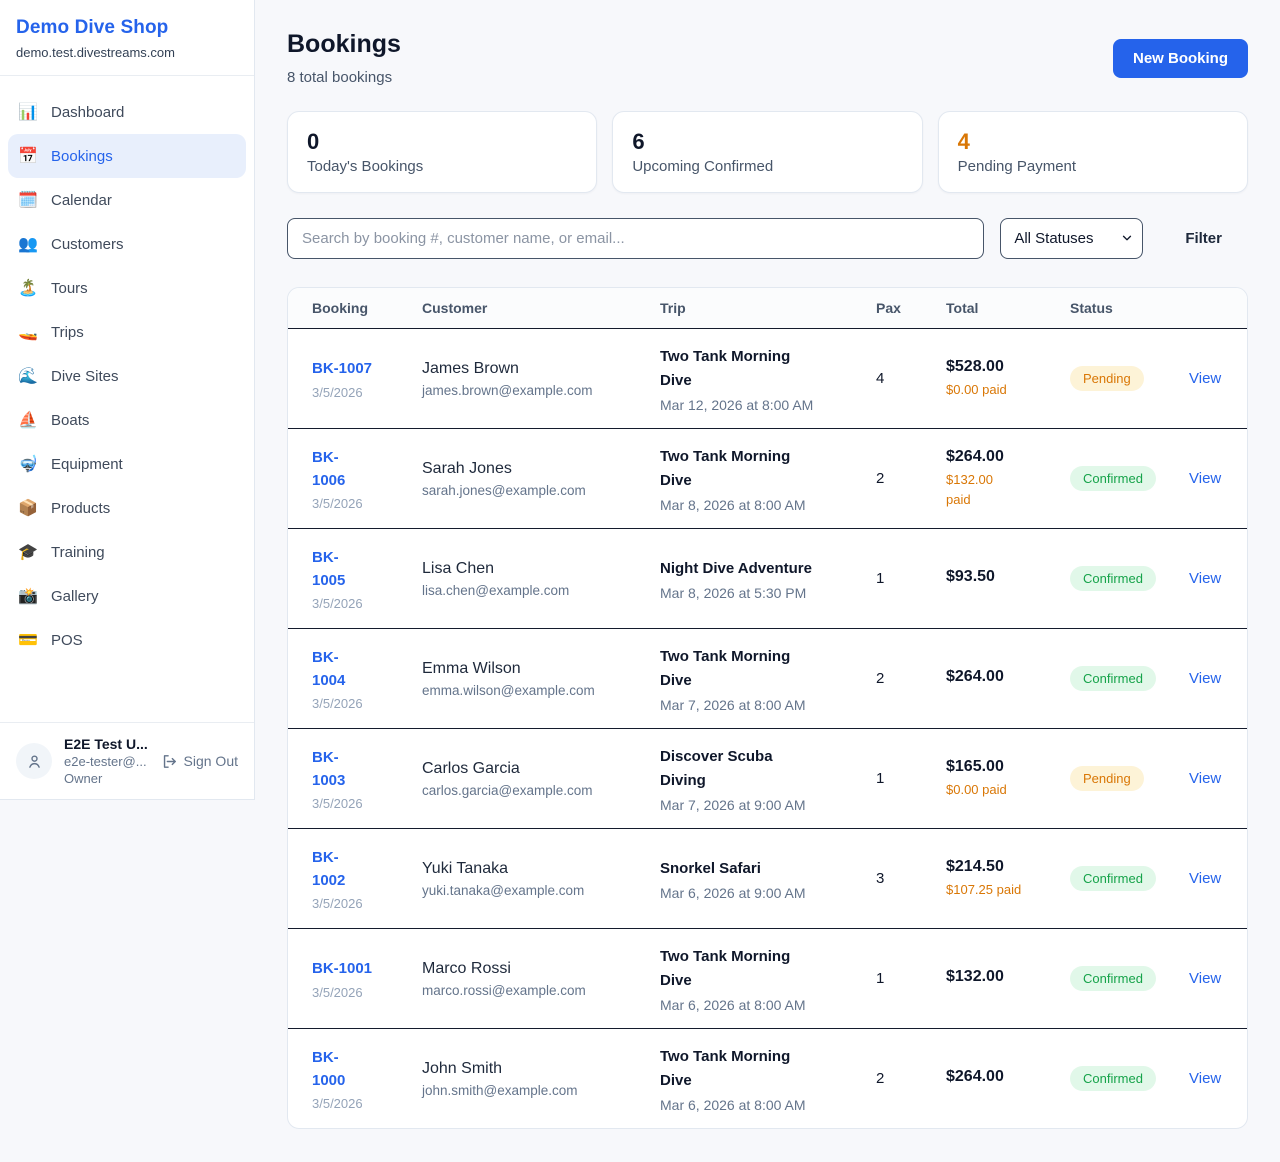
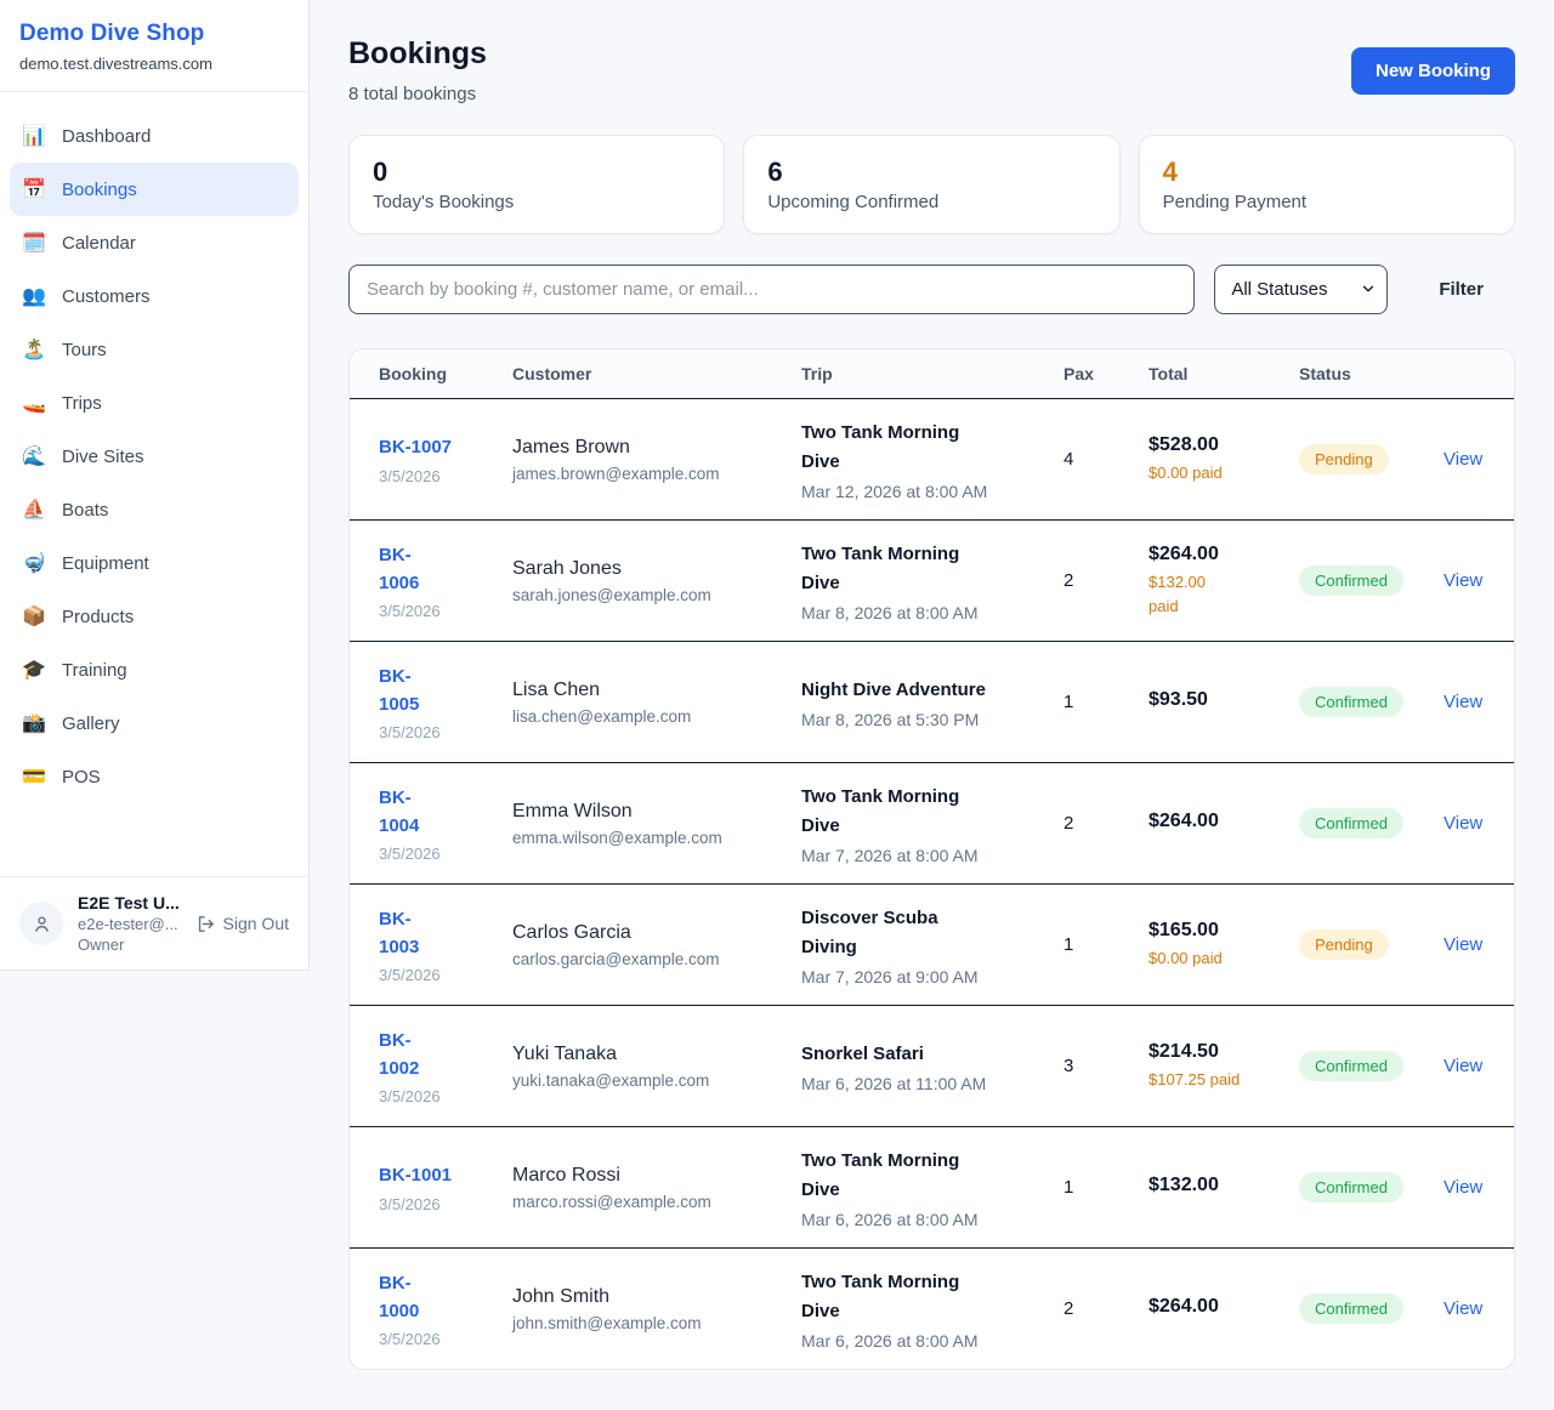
  Demo Dive Shop
  demo.test.divestreams.com
  📊
  Dashboard
  📅
  Bookings
  🗓️
  Calendar
  👥
  Customers
  🏝️
  Tours
  🚤
  Trips
  🌊
  Dive Sites
  ⛵
  Boats
  🤿
  Equipment
  📦
  Products
  🎓
  Training
  📸
  Gallery
  💳
  POS
  E2E Test U...
  e2e-tester@...
  Owner
  Sign Out
  Bookings
  8 total bookings
  New Booking
  0
  Today's Bookings
  6
  Upcoming Confirmed
  4
  Pending Payment
  Search by booking #, customer name, or email...
  All Statuses
  Filter
  Booking
  Customer
  Trip
  Pax
  Total
  Status
  BK-1007
  3/5/2026
  James Brown
  james.brown@example.com
  Two Tank Morning
  Dive
  Mar 12, 2026 at 8:00 AM
  4
  $528.00
  $0.00 paid
  Pending
  View
  BK-
  1006
  3/5/2026
  Sarah Jones
  sarah.jones@example.com
  Two Tank Morning
  Dive
  Mar 8, 2026 at 8:00 AM
  2
  $264.00
  $132.00
  paid
  Confirmed
  View
  BK-
  1005
  3/5/2026
  Lisa Chen
  lisa.chen@example.com
  Night Dive Adventure
  Mar 8, 2026 at 5:30 PM
  1
  $93.50
  Confirmed
  View
  BK-
  1004
  3/5/2026
  Emma Wilson
  emma.wilson@example.com
  Two Tank Morning
  Dive
  Mar 7, 2026 at 8:00 AM
  2
  $264.00
  Confirmed
  View
  BK-
  1003
  3/5/2026
  Carlos Garcia
  carlos.garcia@example.com
  Discover Scuba
  Diving
  Mar 7, 2026 at 9:00 AM
  1
  $165.00
  $0.00 paid
  Pending
  View
  BK-
  1002
  3/5/2026
  Yuki Tanaka
  yuki.tanaka@example.com
  Snorkel Safari
- Mar 6, 2026 at 9:00 AM
+ Mar 6, 2026 at 11:00 AM
  3
  $214.50
  $107.25 paid
  Confirmed
  View
  BK-1001
  3/5/2026
  Marco Rossi
  marco.rossi@example.com
  Two Tank Morning
  Dive
  Mar 6, 2026 at 8:00 AM
  1
  $132.00
  Confirmed
  View
  BK-
  1000
  3/5/2026
  John Smith
  john.smith@example.com
  Two Tank Morning
  Dive
  Mar 6, 2026 at 8:00 AM
  2
  $264.00
  Confirmed
  View
